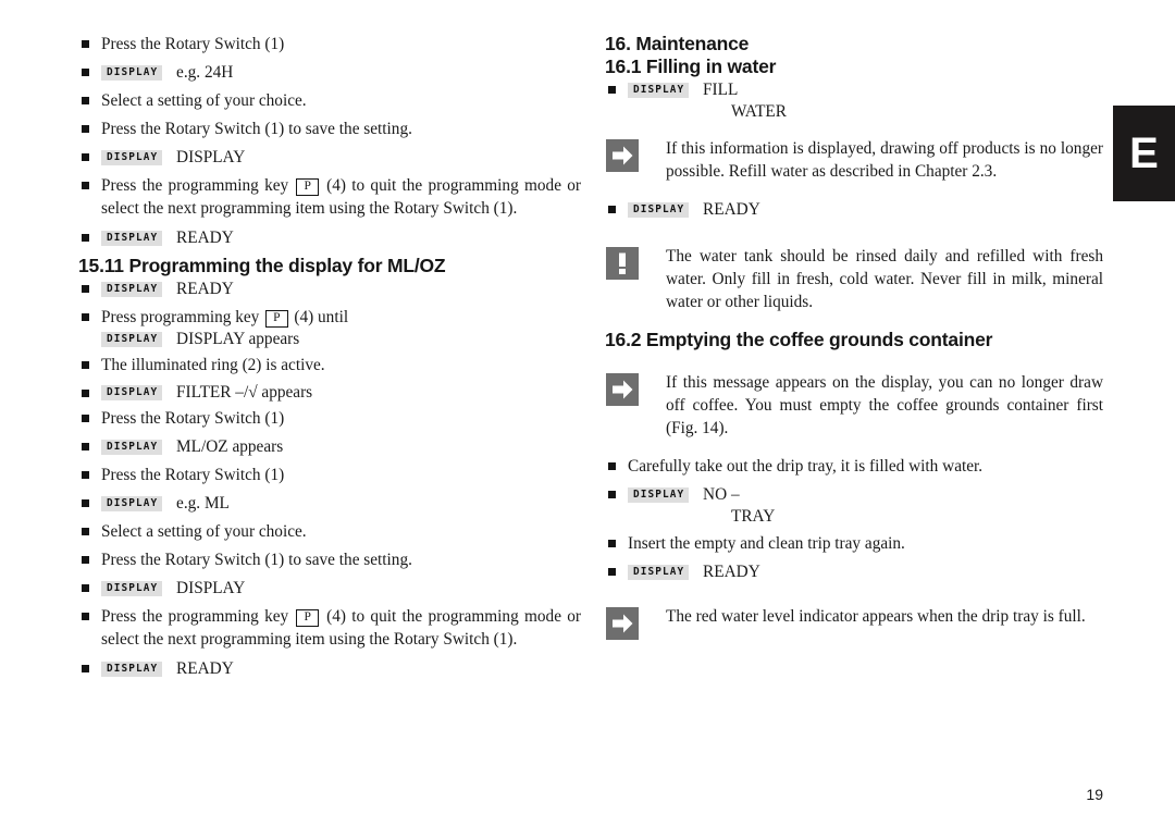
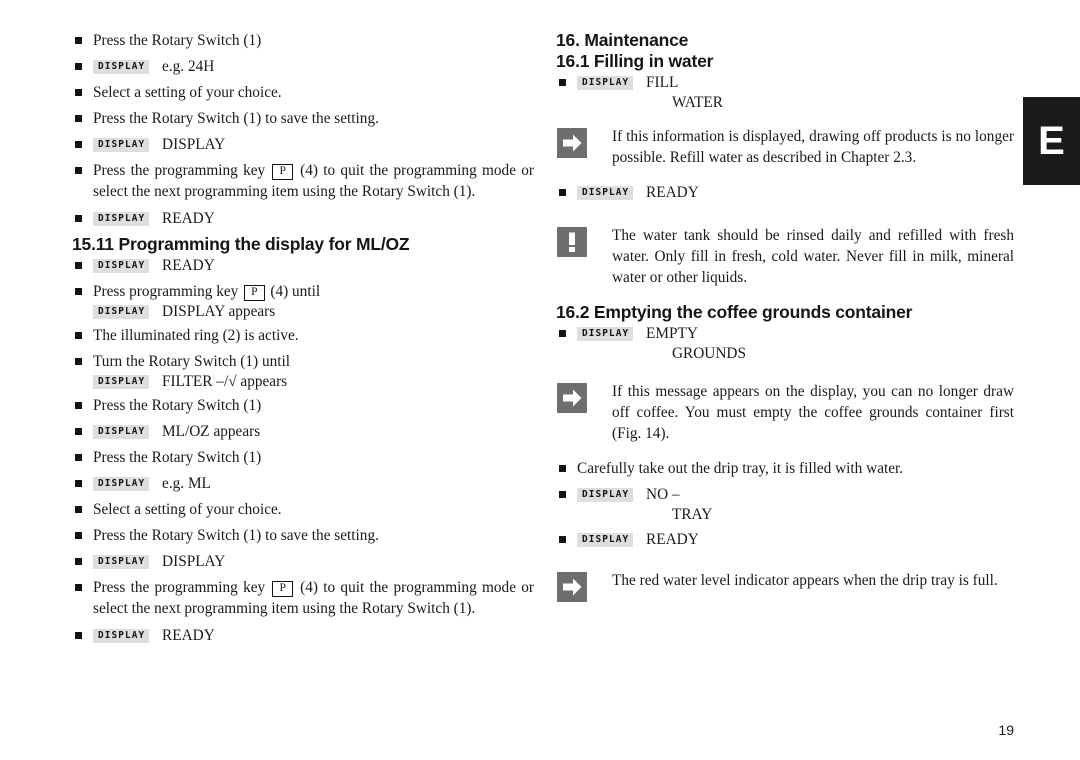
  E
  Press the Rotary Switch (1)
  DISPLAY e.g. 24H
  Select a setting of your choice.
  Press the Rotary Switch (1) to save the setting.
  DISPLAY DISPLAY
  Press the programming key P (4) to quit the programming mode or select the next programming item using the Rotary Switch (1).
  DISPLAY READY
  15.11 Programming the display for ML/OZ
  DISPLAY READY
  Press programming key P (4) until
  DISPLAY DISPLAY appears
  The illuminated ring (2) is active.
+ Turn the Rotary Switch (1) until
  DISPLAY FILTER –/√ appears
  Press the Rotary Switch (1)
  DISPLAY ML/OZ appears
  Press the Rotary Switch (1)
  DISPLAY e.g. ML
  Select a setting of your choice.
  Press the Rotary Switch (1) to save the setting.
  DISPLAY DISPLAY
  Press the programming key P (4) to quit the programming mode or select the next programming item using the Rotary Switch (1).
  DISPLAY READY
  16. Maintenance
  16.1 Filling in water
  DISPLAY FILL
  WATER
  If this information is displayed, drawing off products is no longer possible. Refill water as described in Chapter 2.3.
  DISPLAY READY
  The water tank should be rinsed daily and refilled with fresh water. Only fill in fresh, cold water. Never fill in milk, mineral water or other liquids.
  16.2 Emptying the coffee grounds container
+ DISPLAY EMPTY
+ GROUNDS
  If this message appears on the display, you can no longer draw off coffee. You must empty the coffee grounds container first (Fig. 14).
  Carefully take out the drip tray, it is filled with water.
  DISPLAY NO –
  TRAY
- Insert the empty and clean trip tray again.
  DISPLAY READY
  The red water level indicator appears when the drip tray is full.
  19
